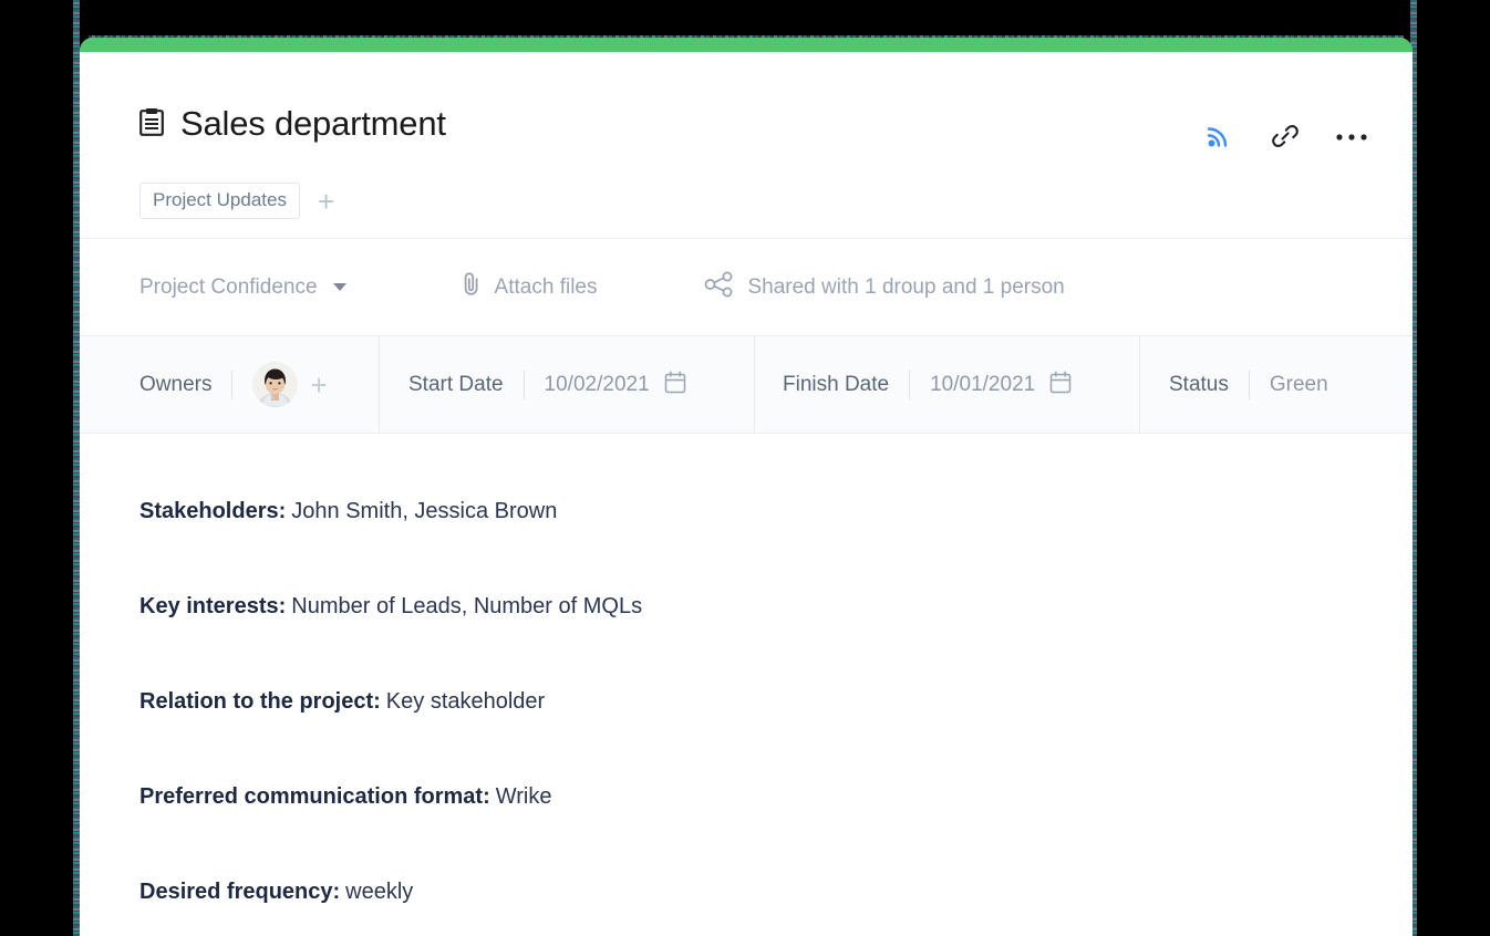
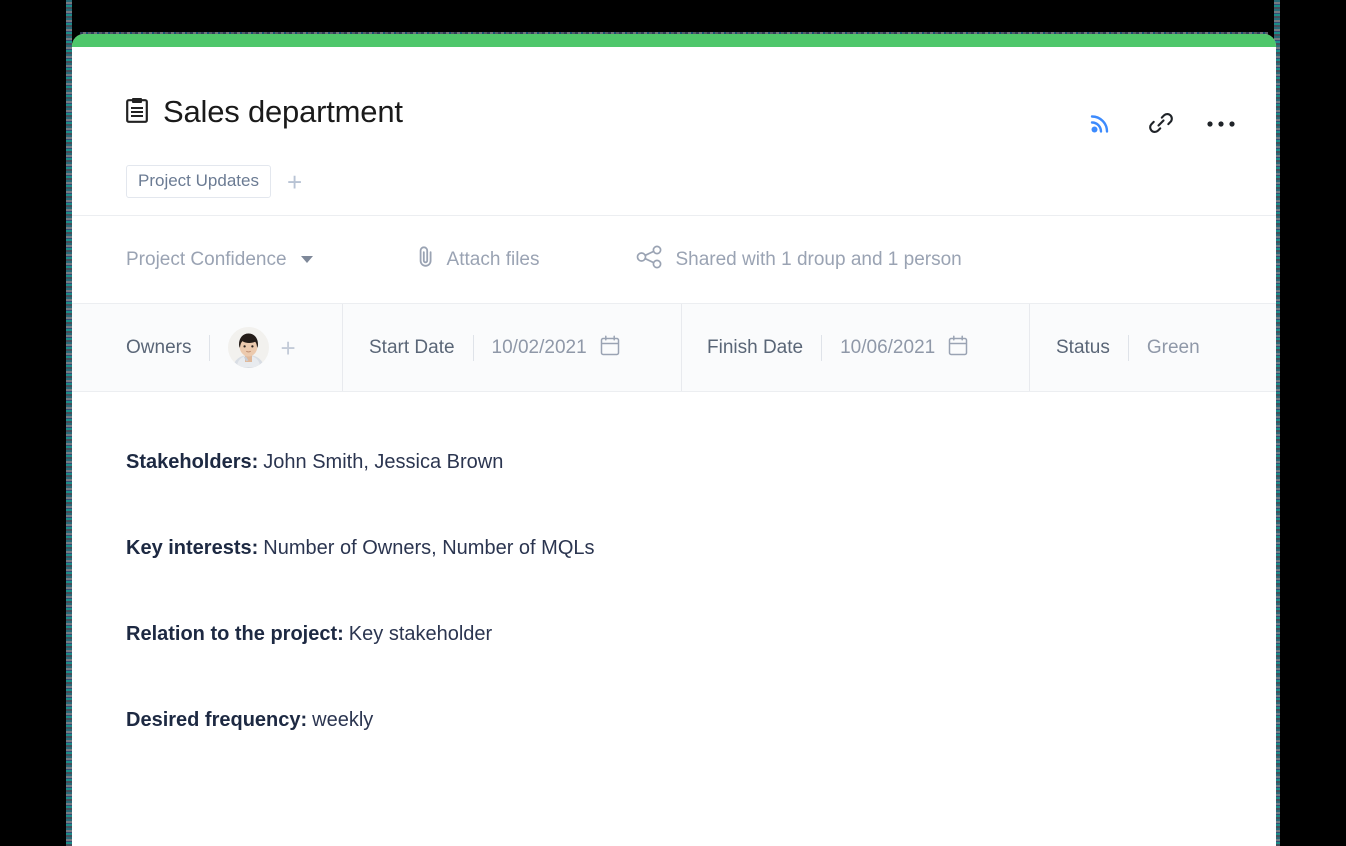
  Sales department
  Project Updates
  +
  Project Confidence
  Attach files
  Shared with 1 droup and 1 person
  Owners
  +
  Start Date
  10/02/2021
  Finish Date
- 10/01/2021
+ 10/06/2021
  Status
  Green
  Stakeholders: John Smith, Jessica Brown
- Key interests: Number of Leads, Number of MQLs
+ Key interests: Number of Owners, Number of MQLs
  Relation to the project: Key stakeholder
- Preferred communication format: Wrike
  Desired frequency: weekly
